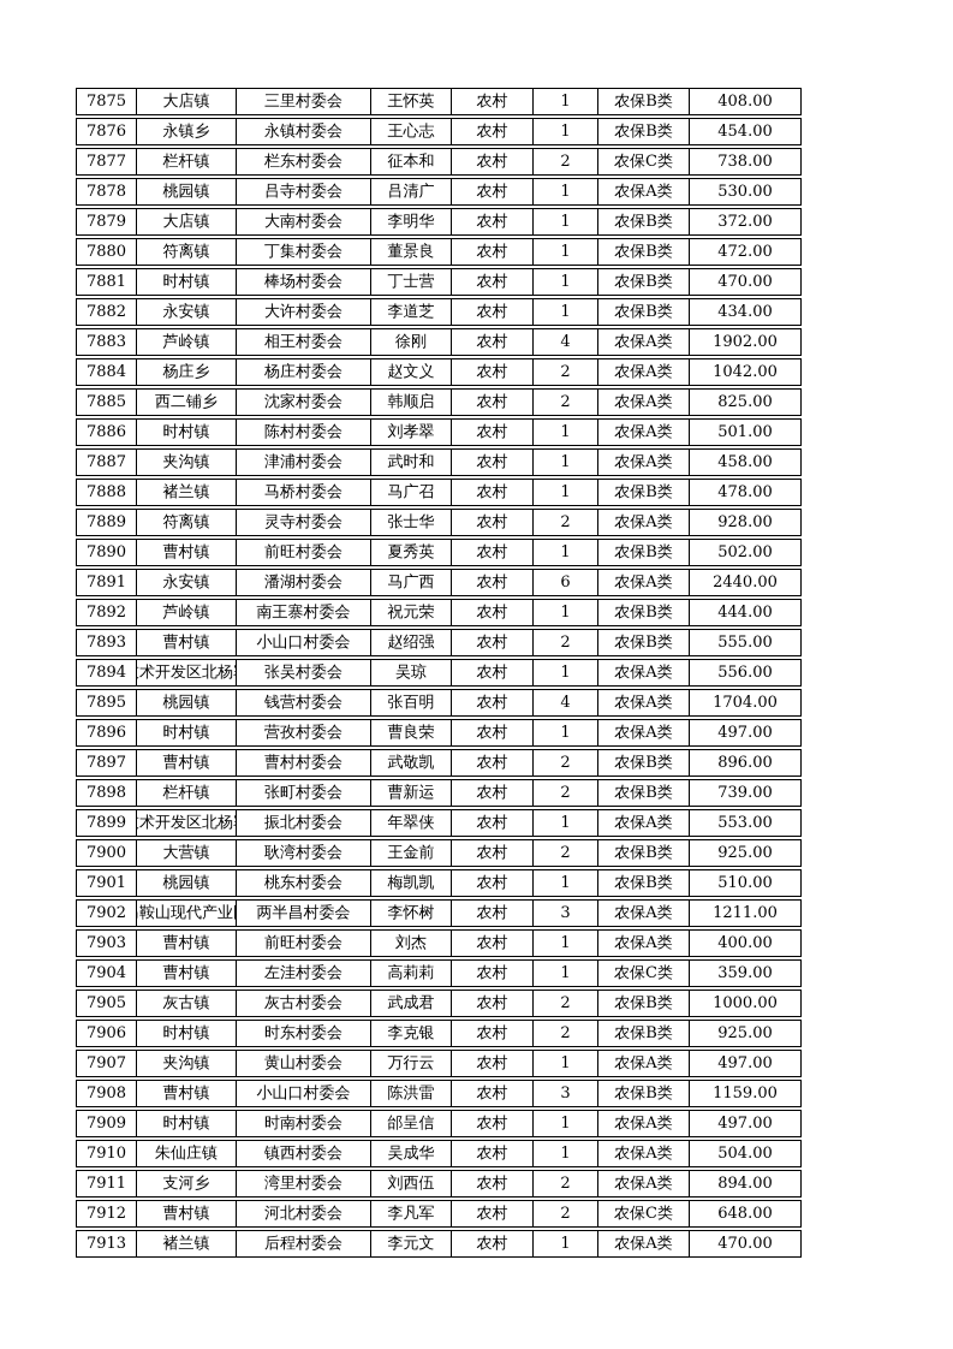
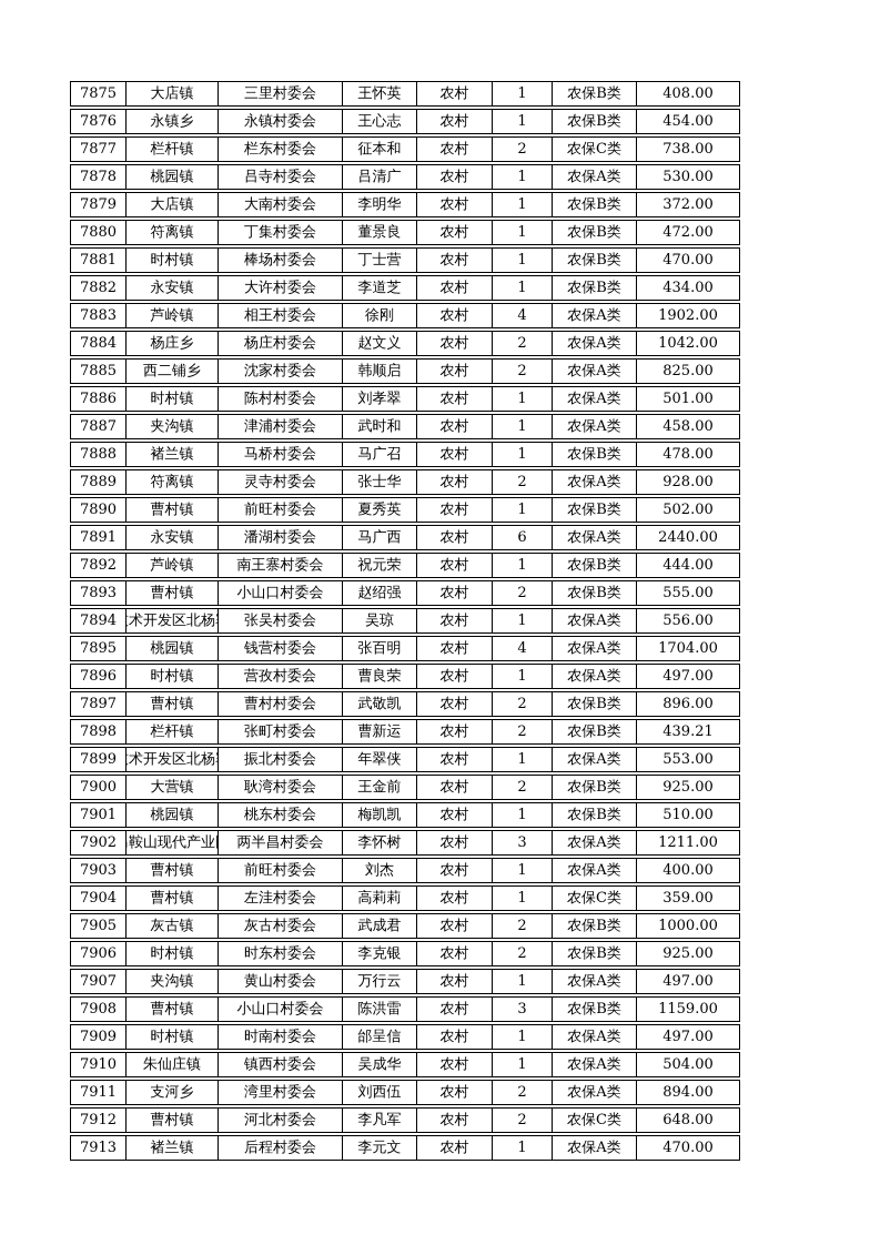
  7875
  大店镇
  三里村委会
  王怀英
  农村
  1
  农保B类
  408.00
  7876
  永镇乡
  永镇村委会
  王心志
  农村
  1
  农保B类
  454.00
  7877
  栏杆镇
  栏东村委会
  征本和
  农村
  2
  农保C类
  738.00
  7878
  桃园镇
  吕寺村委会
  吕清广
  农村
  1
  农保A类
  530.00
  7879
  大店镇
  大南村委会
  李明华
  农村
  1
  农保B类
  372.00
  7880
  符离镇
  丁集村委会
  董景良
  农村
  1
  农保B类
  472.00
  7881
  时村镇
  棒场村委会
  丁士营
  农村
  1
  农保B类
  470.00
  7882
  永安镇
  大许村委会
  李道芝
  农村
  1
  农保B类
  434.00
  7883
  芦岭镇
  相王村委会
  徐刚
  农村
  4
  农保A类
  1902.00
  7884
  杨庄乡
  杨庄村委会
  赵文义
  农村
  2
  农保A类
  1042.00
  7885
  西二铺乡
  沈家村委会
  韩顺启
  农村
  2
  农保A类
  825.00
  7886
  时村镇
  陈村村委会
  刘孝翠
  农村
  1
  农保A类
  501.00
  7887
  夹沟镇
  津浦村委会
  武时和
  农村
  1
  农保A类
  458.00
  7888
  褚兰镇
  马桥村委会
  马广召
  农村
  1
  农保B类
  478.00
  7889
  符离镇
  灵寺村委会
  张士华
  农村
  2
  农保A类
  928.00
  7890
  曹村镇
  前旺村委会
  夏秀英
  农村
  1
  农保B类
  502.00
  7891
  永安镇
  潘湖村委会
  马广西
  农村
  6
  农保A类
  2440.00
  7892
  芦岭镇
  南王寨村委会
  祝元荣
  农村
  1
  农保B类
  444.00
  7893
  曹村镇
  小山口村委会
  赵绍强
  农村
  2
  农保B类
  555.00
  7894
  术开发区北杨
  张吴村委会
  吴琼
  农村
  1
  农保A类
  556.00
  7895
  桃园镇
  钱营村委会
  张百明
  农村
  4
  农保A类
  1704.00
  7896
  时村镇
  营孜村委会
  曹良荣
  农村
  1
  农保A类
  497.00
  7897
  曹村镇
  曹村村委会
  武敬凯
  农村
  2
  农保B类
  896.00
  7898
  栏杆镇
  张町村委会
  曹新运
  农村
  2
  农保B类
- 739.00
+ 439.21
  7899
  术开发区北杨
  振北村委会
  年翠侠
  农村
  1
  农保A类
  553.00
  7900
  大营镇
  耿湾村委会
  王金前
  农村
  2
  农保B类
  925.00
  7901
  桃园镇
  桃东村委会
  梅凯凯
  农村
  1
  农保B类
  510.00
  7902
  鞍山现代产业
  两半昌村委会
  李怀树
  农村
  3
  农保A类
  1211.00
  7903
  曹村镇
  前旺村委会
  刘杰
  农村
  1
  农保A类
  400.00
  7904
  曹村镇
  左洼村委会
  高莉莉
  农村
  1
  农保C类
  359.00
  7905
  灰古镇
  灰古村委会
  武成君
  农村
  2
  农保B类
  1000.00
  7906
  时村镇
  时东村委会
  李克银
  农村
  2
  农保B类
  925.00
  7907
  夹沟镇
  黄山村委会
  万行云
  农村
  1
  农保A类
  497.00
  7908
  曹村镇
  小山口村委会
  陈洪雷
  农村
  3
  农保B类
  1159.00
  7909
  时村镇
  时南村委会
  邰呈信
  农村
  1
  农保A类
  497.00
  7910
  朱仙庄镇
  镇西村委会
  吴成华
  农村
  1
  农保A类
  504.00
  7911
  支河乡
  湾里村委会
  刘西伍
  农村
  2
  农保A类
  894.00
  7912
  曹村镇
  河北村委会
  李凡军
  农村
  2
  农保C类
  648.00
  7913
  褚兰镇
  后程村委会
  李元文
  农村
  1
  农保A类
  470.00
